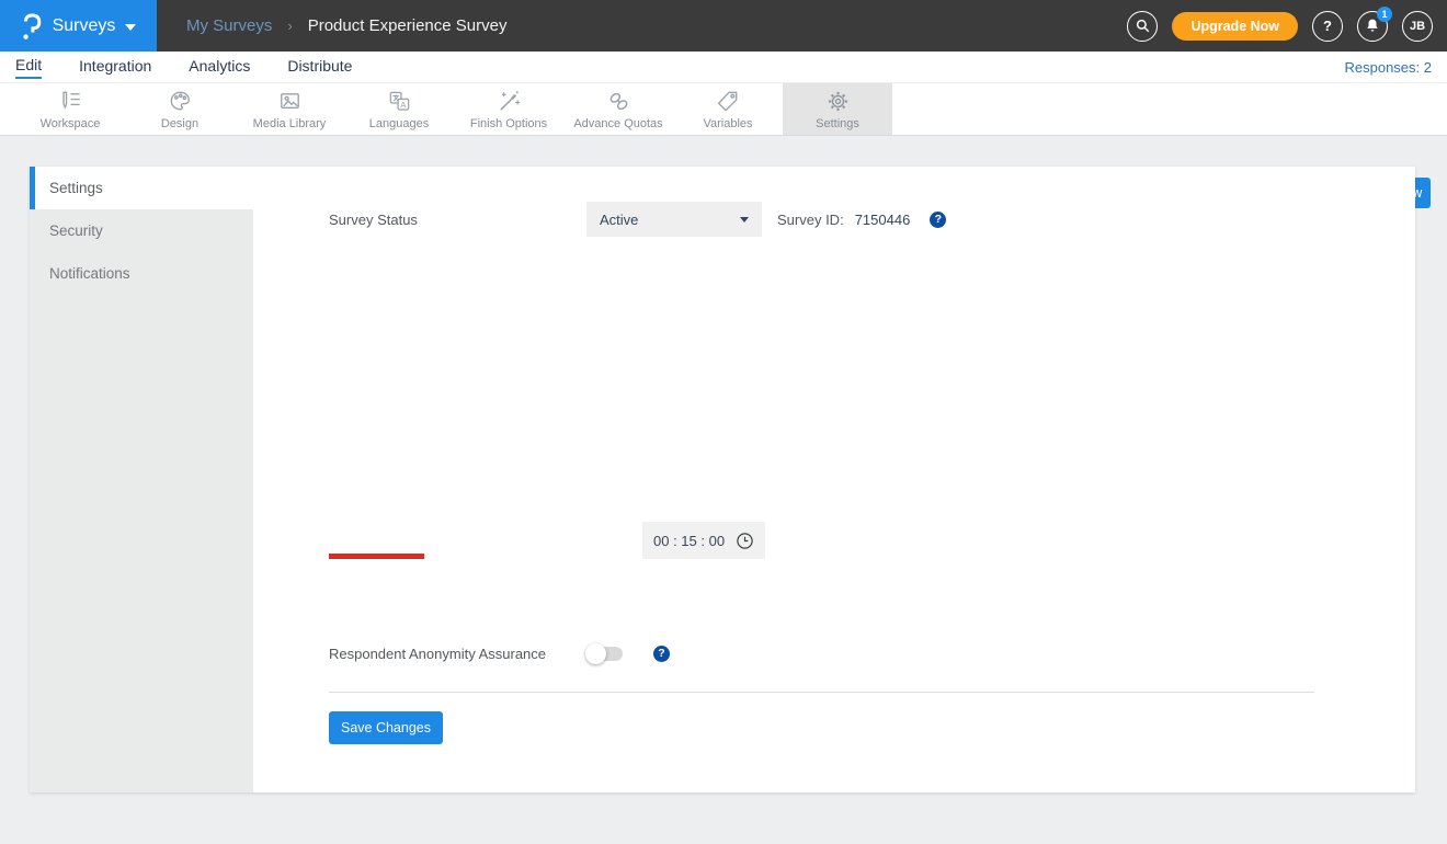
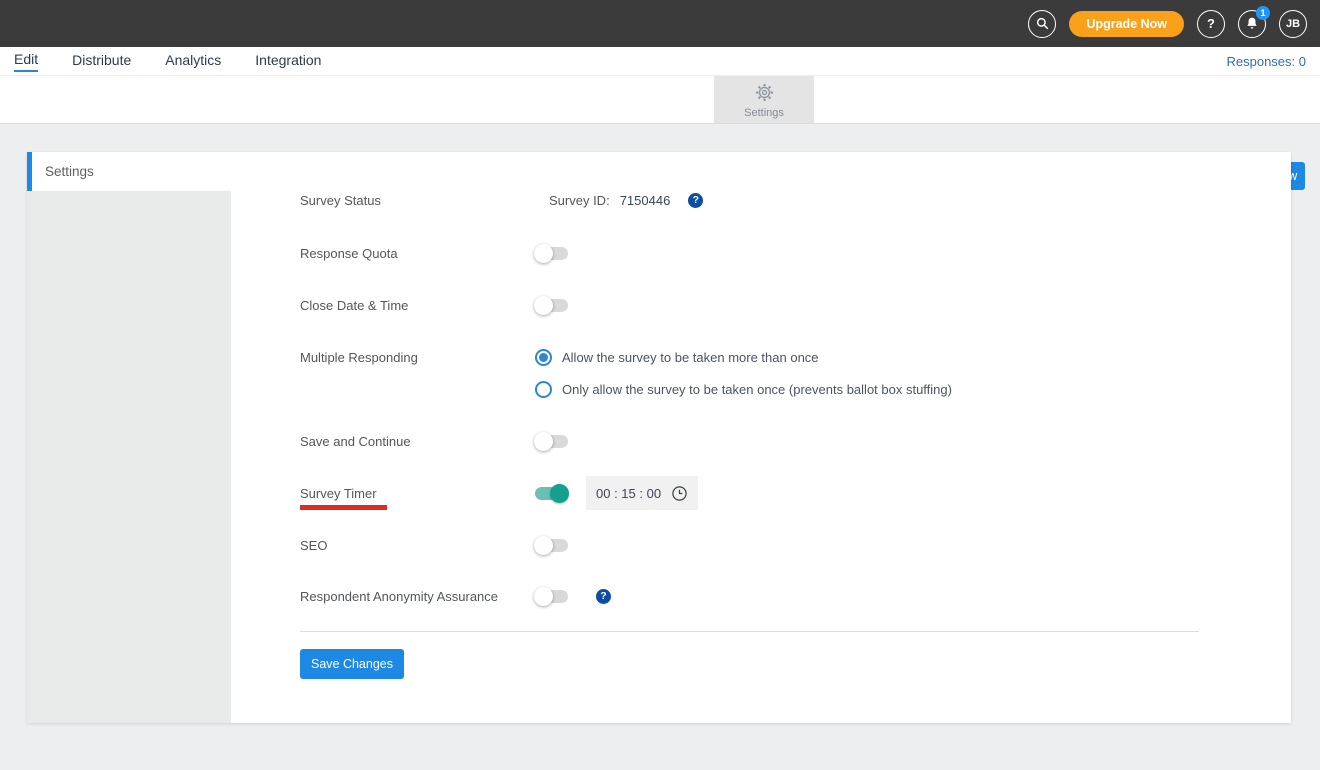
- Surveys
- My Surveys
- ›
- Product Experience Survey
  Upgrade Now
  ?
  1
  JB
  Edit
- Integration
+ Distribute
  Analytics
- Distribute
+ Integration
- Responses: 2
+ Responses: 0
- Workspace
- Design
- Media Library
- A
- Languages
- Finish Options
- Advance Quotas
- Variables
  Settings
  Settings
- Security
- Notifications
  Survey Status
- Active
  Survey ID:
  7150446
  ?
+ Response Quota
+ Close Date & Time
+ Multiple Responding
+ Allow the survey to be taken more than once
+ Only allow the survey to be taken once (prevents ballot box stuffing)
+ Save and Continue
+ Survey Timer
  00 : 15 : 00
+ SEO
  Respondent Anonymity Assurance
  ?
  Save Changes
